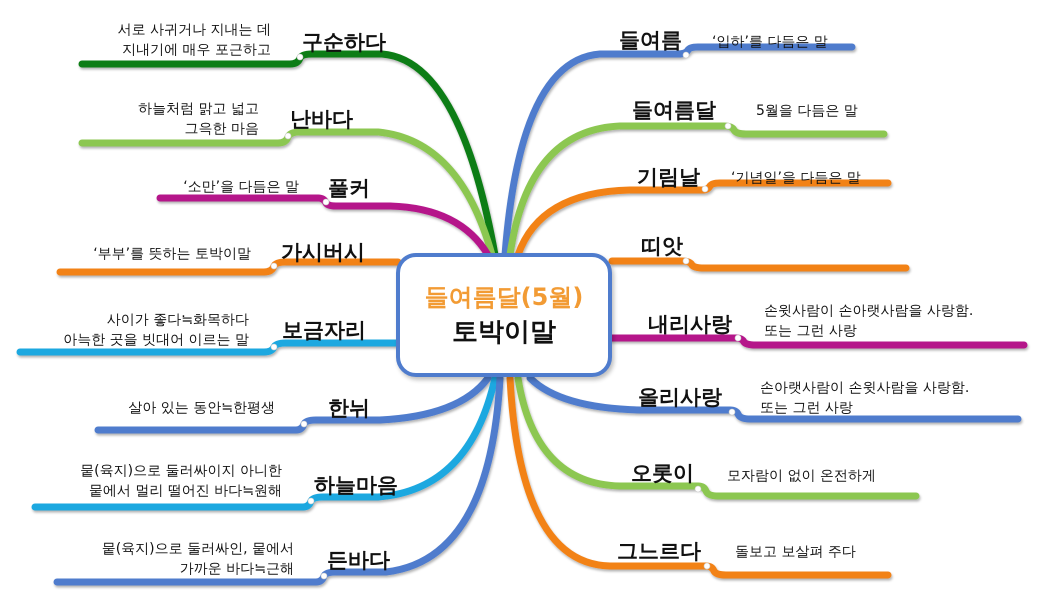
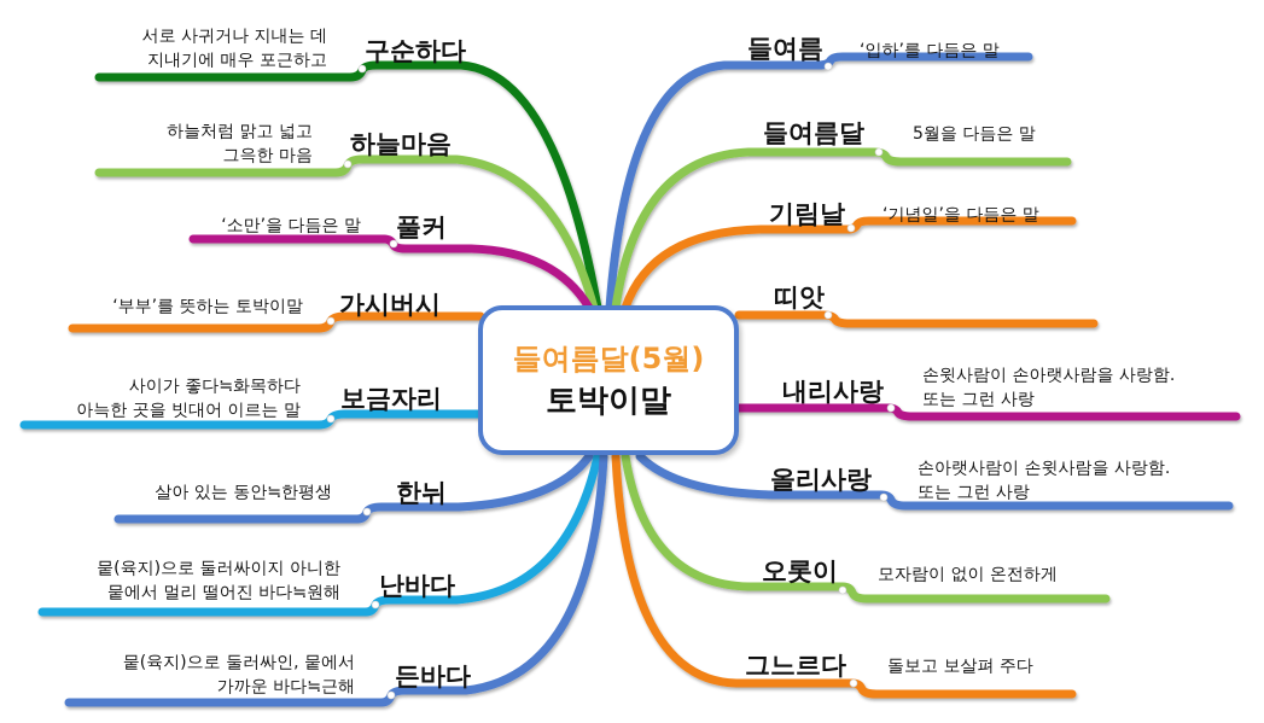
  구순하다
  서로 사귀거나 지내는 데
  지내기에 매우 포근하고
- 난바다
+ 하늘마음
  하늘처럼 맑고 넓고
  그윽한 마음
  풀커
  ‘소만’을 다듬은 말
  가시버시
  ‘부부’를 뜻하는 토박이말
  보금자리
  사이가 좋다≒화목하다
  아늑한 곳을 빗대어 이르는 말
  한뉘
  살아 있는 동안≒한평생
- 하늘마음
+ 난바다
  뭍(육지)으로 둘러싸이지 아니한
  뭍에서 멀리 떨어진 바다≒원해
  든바다
  뭍(육지)으로 둘러싸인, 뭍에서
  가까운 바다≒근해
  들여름달(5월)
  토박이말
  들여름
  ‘입하’를 다듬은 말
  들여름달
  5월을 다듬은 말
  기림날
  ‘기념일’을 다듬은 말
  띠앗
  내리사랑
  손윗사람이 손아랫사람을 사랑함.
  또는 그런 사랑
  올리사랑
  손아랫사람이 손윗사람을 사랑함.
  또는 그런 사랑
  오롯이
  모자람이 없이 온전하게
  그느르다
  돌보고 보살펴 주다
